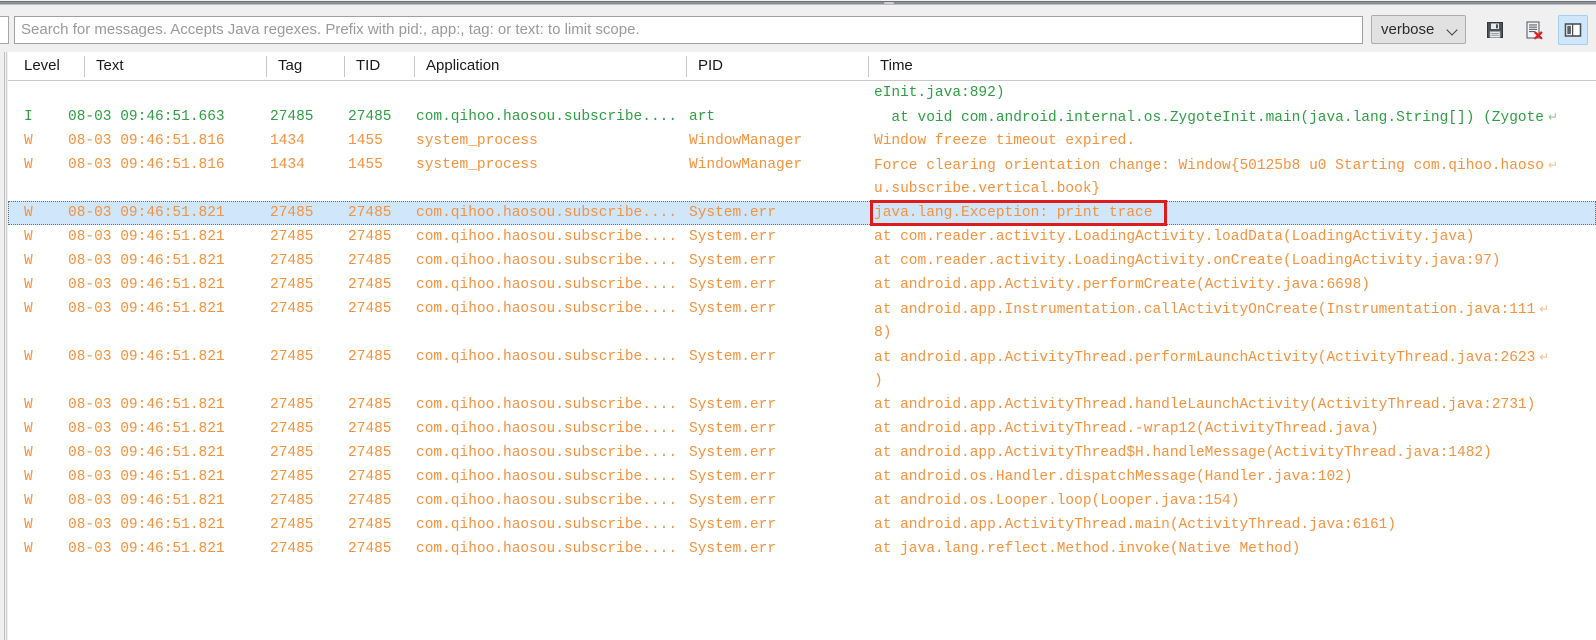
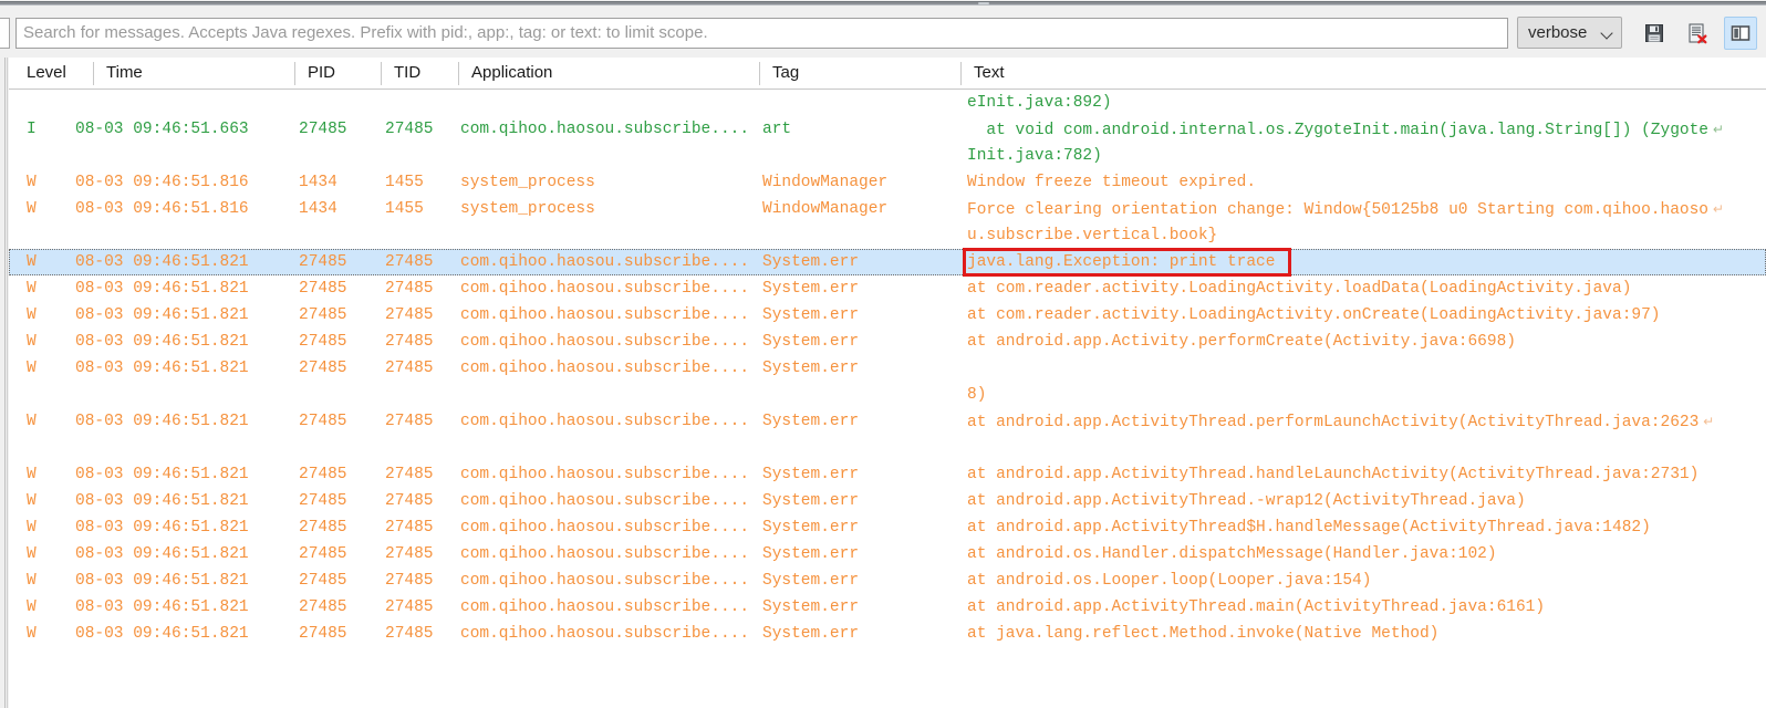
  Search for messages. Accepts Java regexes. Prefix with pid:, app:, tag: or text: to limit scope.
  verbose
  Level
- Text
+ Time
- Tag
+ PID
  TID
  Application
- PID
+ Tag
- Time
+ Text
  eInit.java:892)
  I
  08-03 09:46:51.663
  27485
  27485
  com.qihoo.haosou.subscribe....
  art
  at void com.android.internal.os.ZygoteInit.main(java.lang.String[]) (Zygote ↵
+ Init.java:782)
  W
  08-03 09:46:51.816
  1434
  1455
  system_process
  WindowManager
  Window freeze timeout expired.
  W
  08-03 09:46:51.816
  1434
  1455
  system_process
  WindowManager
  Force clearing orientation change: Window{50125b8 u0 Starting com.qihoo.haoso ↵
  u.subscribe.vertical.book}
  W
  08-03 09:46:51.821
  27485
  27485
  com.qihoo.haosou.subscribe....
  System.err
  java.lang.Exception: print trace
  W
  08-03 09:46:51.821
  27485
  27485
  com.qihoo.haosou.subscribe....
  System.err
  at com.reader.activity.LoadingActivity.loadData(LoadingActivity.java)
  W
  08-03 09:46:51.821
  27485
  27485
  com.qihoo.haosou.subscribe....
  System.err
  at com.reader.activity.LoadingActivity.onCreate(LoadingActivity.java:97)
  W
  08-03 09:46:51.821
  27485
  27485
  com.qihoo.haosou.subscribe....
  System.err
  at android.app.Activity.performCreate(Activity.java:6698)
  W
  08-03 09:46:51.821
  27485
  27485
  com.qihoo.haosou.subscribe....
  System.err
- at android.app.Instrumentation.callActivityOnCreate(Instrumentation.java:111 ↵
  8)
  W
  08-03 09:46:51.821
  27485
  27485
  com.qihoo.haosou.subscribe....
  System.err
  at android.app.ActivityThread.performLaunchActivity(ActivityThread.java:2623 ↵
- )
  W
  08-03 09:46:51.821
  27485
  27485
  com.qihoo.haosou.subscribe....
  System.err
  at android.app.ActivityThread.handleLaunchActivity(ActivityThread.java:2731)
  W
  08-03 09:46:51.821
  27485
  27485
  com.qihoo.haosou.subscribe....
  System.err
  at android.app.ActivityThread.-wrap12(ActivityThread.java)
  W
  08-03 09:46:51.821
  27485
  27485
  com.qihoo.haosou.subscribe....
  System.err
  at android.app.ActivityThread$H.handleMessage(ActivityThread.java:1482)
  W
  08-03 09:46:51.821
  27485
  27485
  com.qihoo.haosou.subscribe....
  System.err
  at android.os.Handler.dispatchMessage(Handler.java:102)
  W
  08-03 09:46:51.821
  27485
  27485
  com.qihoo.haosou.subscribe....
  System.err
  at android.os.Looper.loop(Looper.java:154)
  W
  08-03 09:46:51.821
  27485
  27485
  com.qihoo.haosou.subscribe....
  System.err
  at android.app.ActivityThread.main(ActivityThread.java:6161)
  W
  08-03 09:46:51.821
  27485
  27485
  com.qihoo.haosou.subscribe....
  System.err
  at java.lang.reflect.Method.invoke(Native Method)
